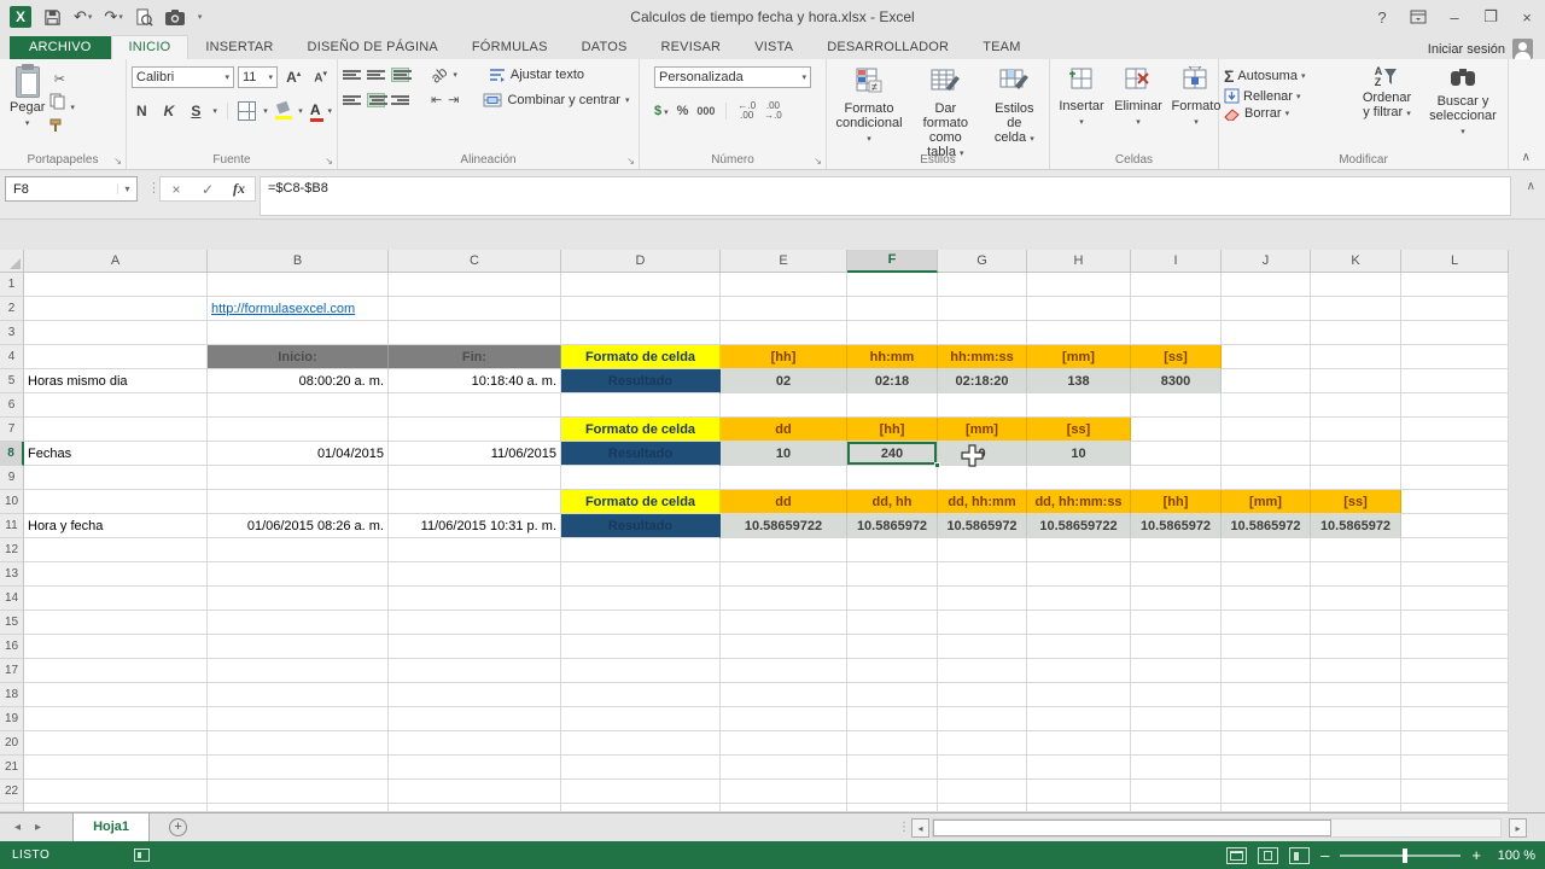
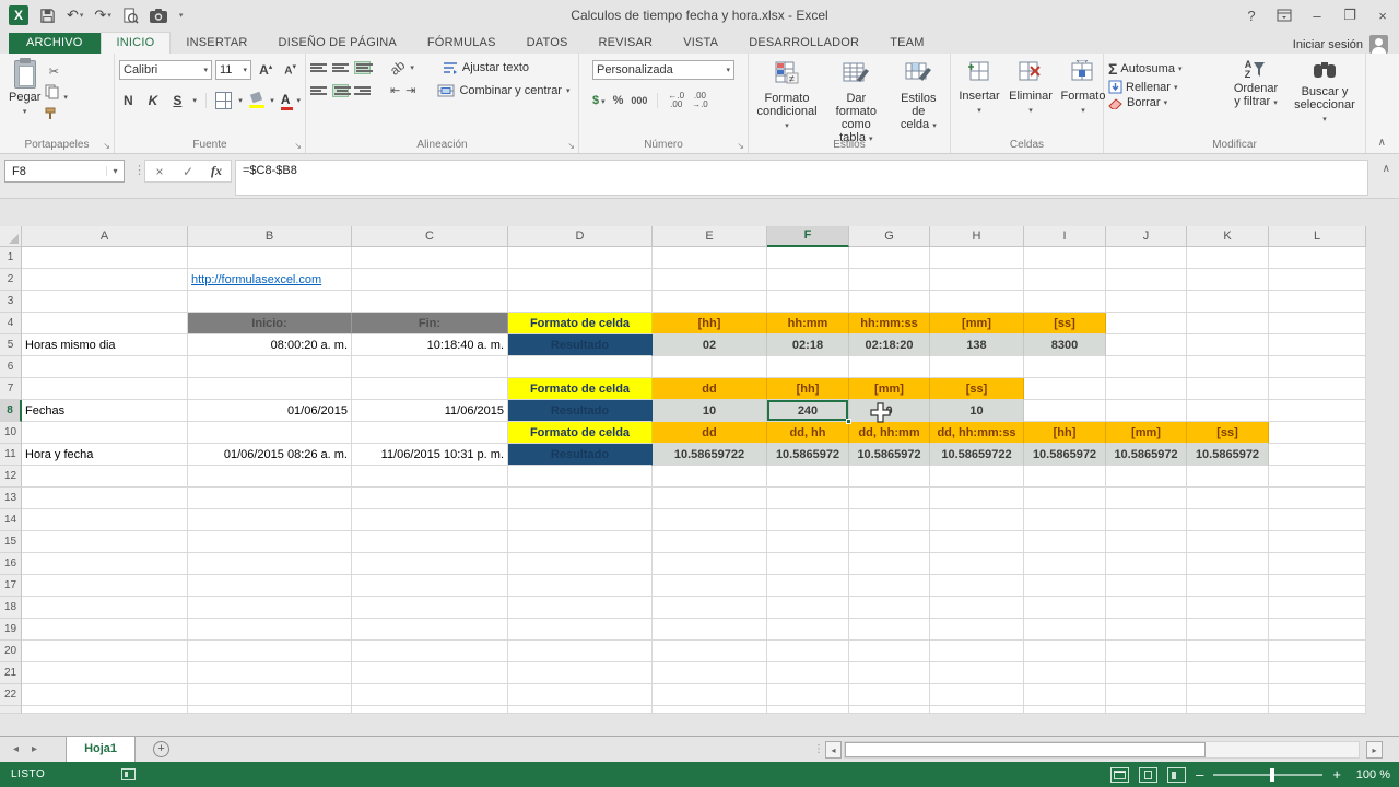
  X
  ↶
  ↷
  Calculos de tiempo fecha y hora.xlsx - Excel
  ?
  –
  ❐
  ×
  ARCHIVO
  INICIO
  INSERTAR
  DISEÑO DE PÁGINA
  FÓRMULAS
  DATOS
  REVISAR
  VISTA
  DESARROLLADOR
  TEAM
  Iniciar sesión
  Pegar
  ✂
  Portapapeles
  ↘
  Calibri
  11
  N
  K
  S
  A
  Fuente
  ↘
  Ajustar texto
  ⇤
  ⇥
  Combinar y centrar
  Alineación
  ↘
  Personalizada
  %
  000
  ←.0
  .00
  .00
  →.0
  Número
  ↘
  ≠
  Formato
  condicional
  Dar formato
  como tabla
  Estilos de
  celda
  Estilos
  Insertar
  Eliminar
  Formato
  Celdas
  Σ
  Autosuma
  Rellenar
  Borrar
  A
  Z
  Ordenar
  y filtrar
  Buscar y
  seleccionar
  Modificar
  ∧
  F8
  ▾
  ⋮
  ×
  ✓
  fx
  =$C8-$B8
  ∧
  A
  B
  C
  D
  E
  F
  G
  H
  I
  J
  K
  L
  1
  2
  http://formulasexcel.com
  3
  4
  Inicio:
  Fin:
  Formato de celda
  [hh]
  hh:mm
  hh:mm:ss
  [mm]
  [ss]
  5
  Horas mismo dia
  08:00:20 a. m.
  10:18:40 a. m.
  Resultado
  02
  02:18
  02:18:20
  138
  8300
  6
  7
  Formato de celda
  dd
  [hh]
  [mm]
  [ss]
  8
  Fechas
- 01/04/2015
+ 01/06/2015
  11/06/2015
  Resultado
  10
  240
  10
- 9
  10
  Formato de celda
  dd
  dd, hh
  dd, hh:mm
  dd, hh:mm:ss
  [hh]
  [mm]
  [ss]
  11
  Hora y fecha
  01/06/2015 08:26 a. m.
  11/06/2015 10:31 p. m.
  Resultado
  10.58659722
  10.5865972
  10.5865972
  10.58659722
  10.5865972
  10.5865972
  10.5865972
  12
  13
  14
  15
  16
  17
  18
  19
  20
  21
  22
  ◂
  ▸
  Hoja1
  +
  ⋮
  ◂
  ▸
  LISTO
  –
  +
  100 %
